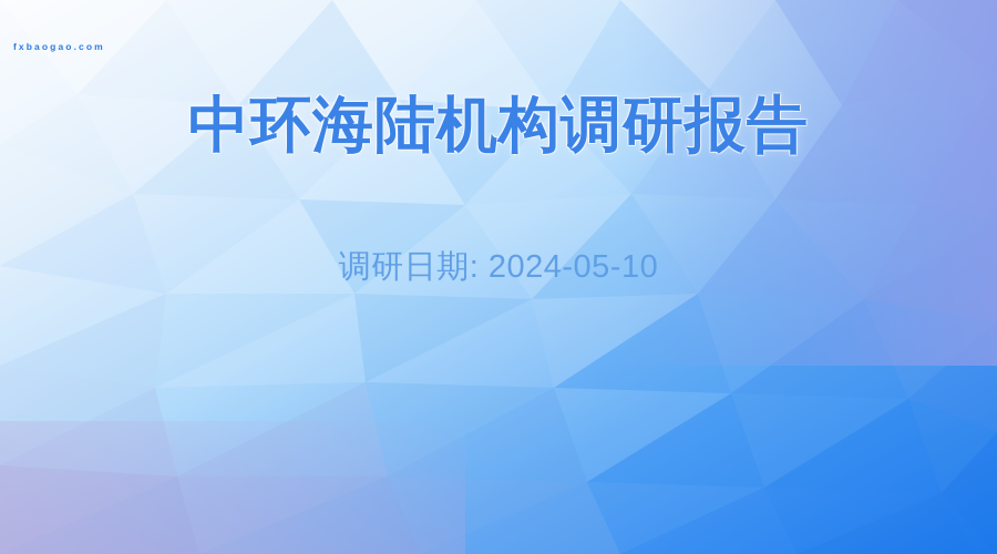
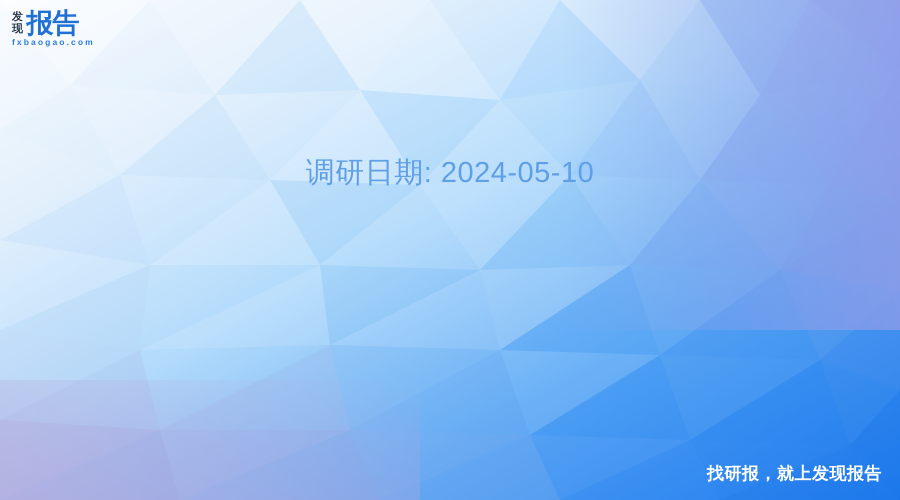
+ 发
+ 现
+ 报告
  fxbaogao.com
- 中环海陆机构调研报告
  调研日期: 2024-05-10
+ 找研报，就上发现报告
